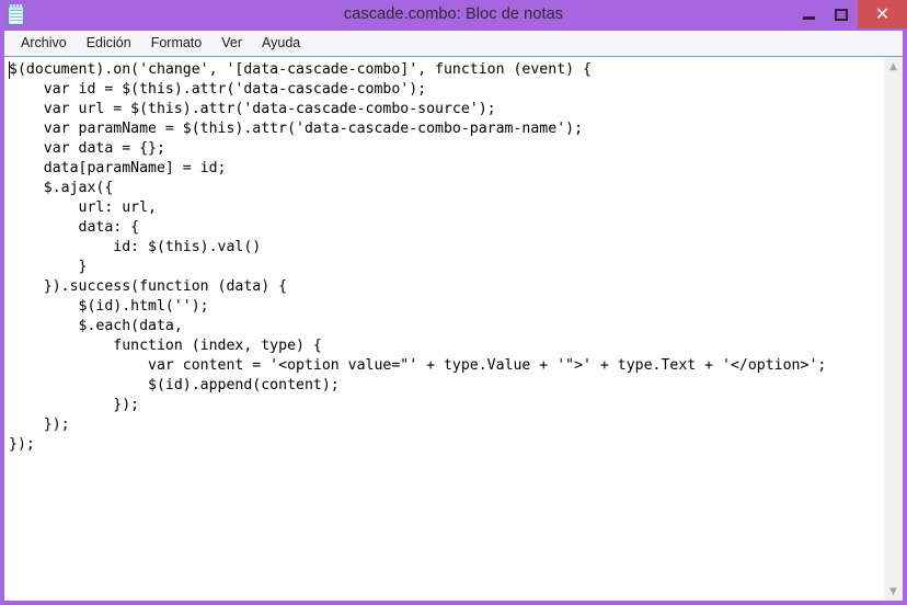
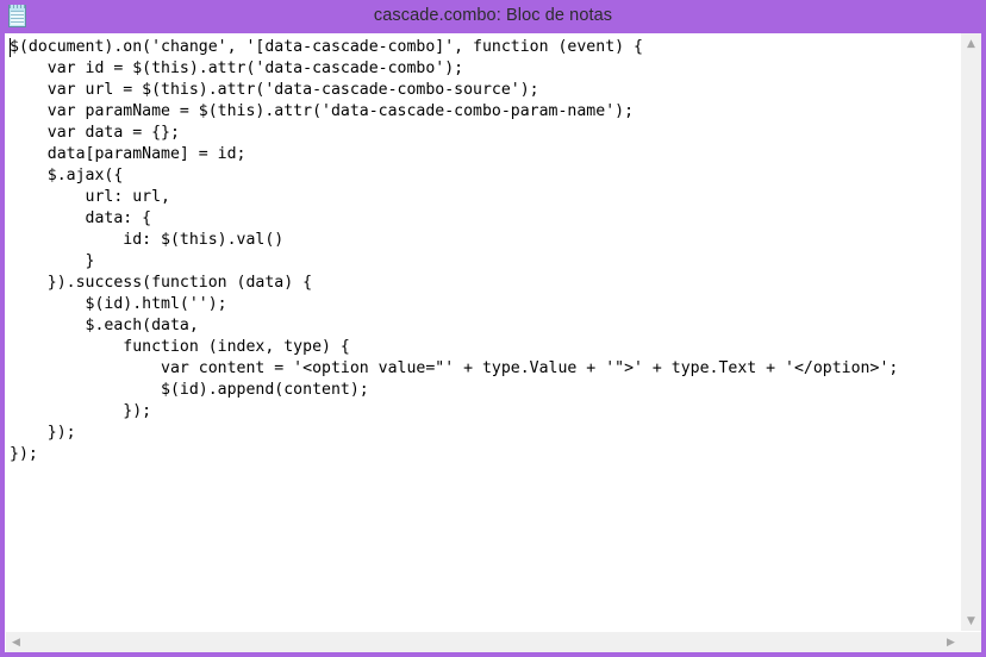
  cascade.combo: Bloc de notas
- ✕
- Archivo
- Edición
- Formato
- Ver
- Ayuda
  $(document).on('change', '[data-cascade-combo]', function (event) {
  var id = $(this).attr('data-cascade-combo');
  var url = $(this).attr('data-cascade-combo-source');
  var paramName = $(this).attr('data-cascade-combo-param-name');
  var data = {};
  data[paramName] = id;
  $.ajax({
  url: url,
  data: {
  id: $(this).val()
  }
  }).success(function (data) {
  $(id).html('');
  $.each(data,
  function (index, type) {
  var content = '<option value="' + type.Value + '">' + type.Text + '</option>';
  $(id).append(content);
  });
  });
  });
  ▲
  ▼
+ ◀
+ ▶
